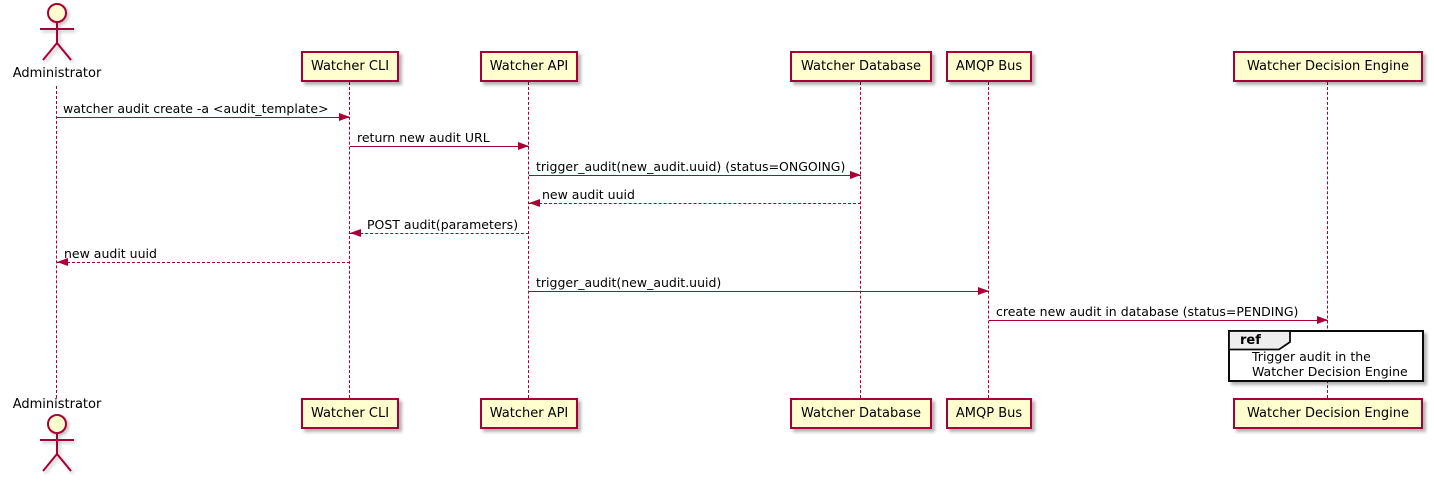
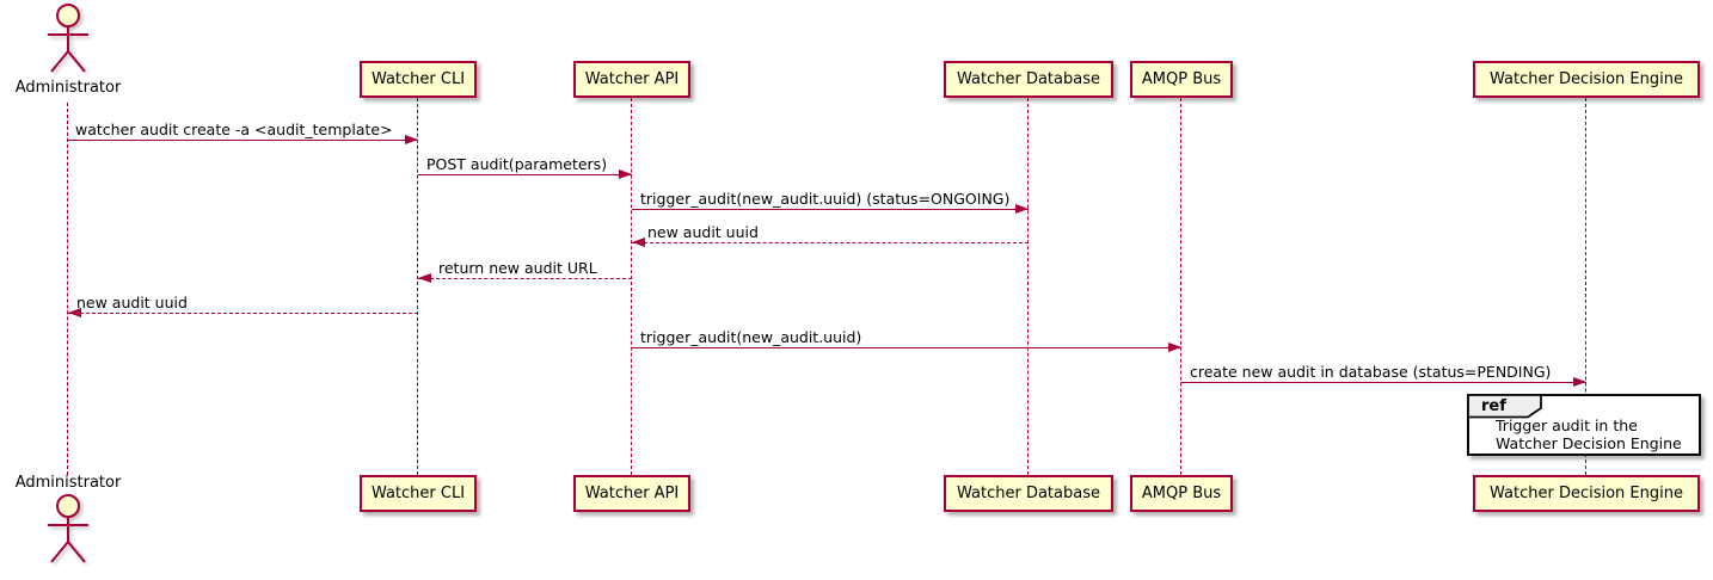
  watcher audit create -a <audit_template>
- return new audit URL
+ POST audit(parameters)
  trigger_audit(new_audit.uuid) (status=ONGOING)
  new audit uuid
- POST audit(parameters)
+ return new audit URL
  new audit uuid
  trigger_audit(new_audit.uuid)
  create new audit in database (status=PENDING)
  Watcher CLI
  Watcher API
  Watcher Database
  AMQP Bus
  Watcher Decision Engine
  Watcher CLI
  Watcher API
  Watcher Database
  AMQP Bus
  Watcher Decision Engine
  Administrator
  Administrator
  ref
  Trigger audit in the
  Watcher Decision Engine
